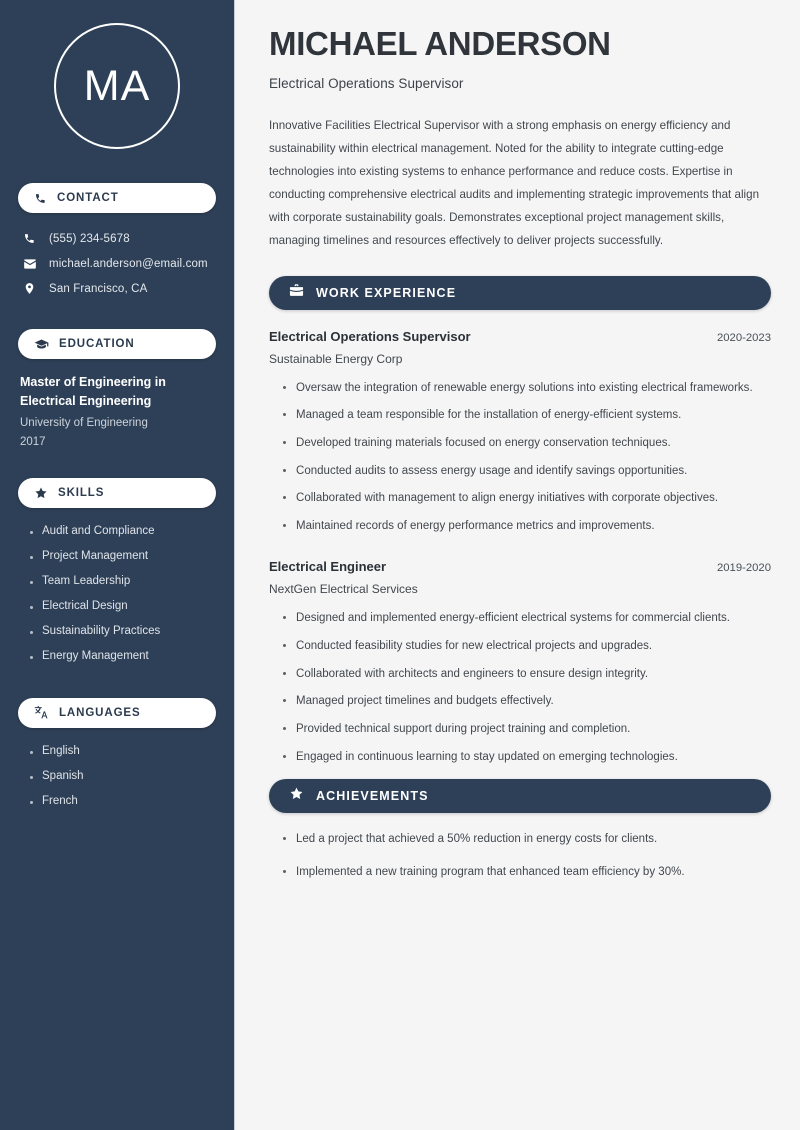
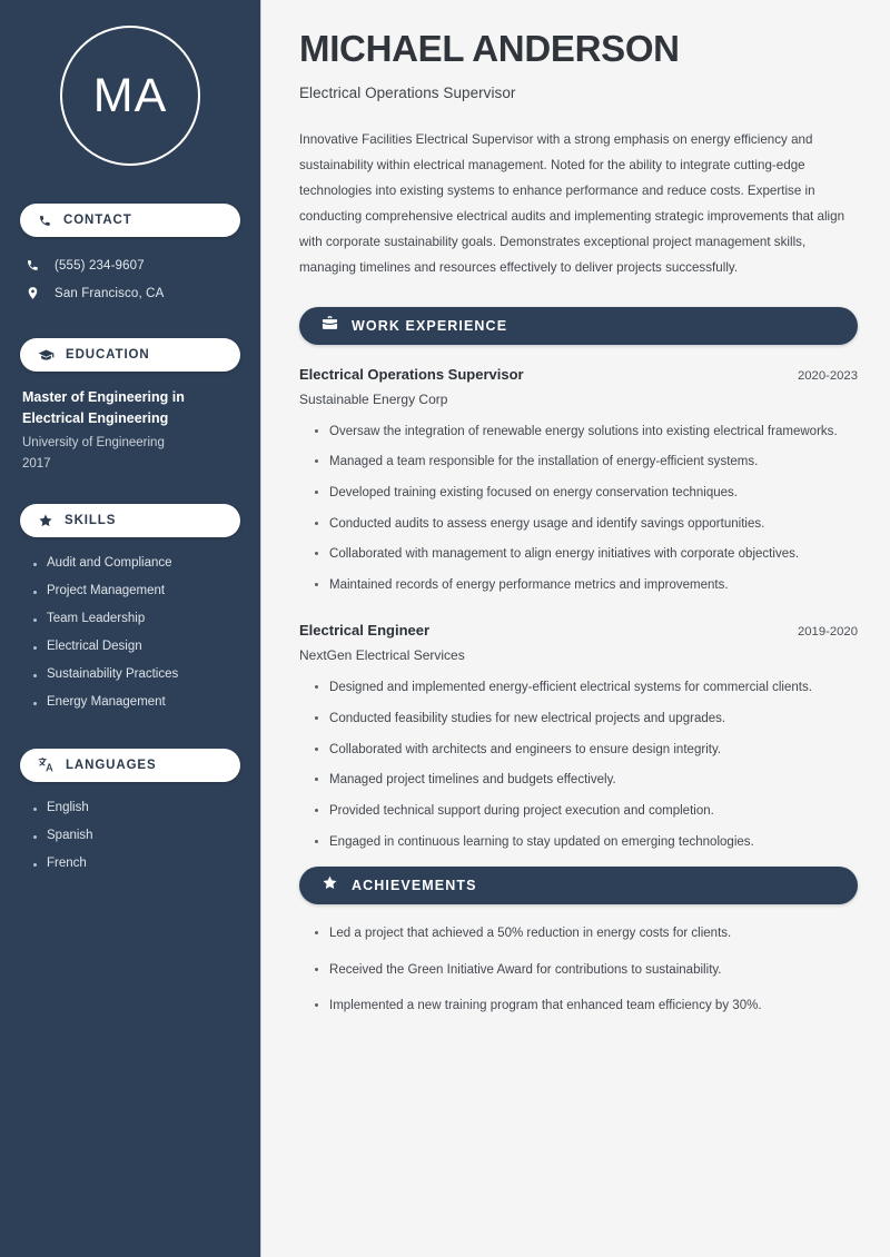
  MA
  CONTACT
- (555) 234-5678
+ (555) 234-9607
- michael.anderson@email.com
  San Francisco, CA
  EDUCATION
  Master of Engineering in Electrical Engineering
  University of Engineering
  2017
  SKILLS
  Audit and Compliance
  Project Management
  Team Leadership
  Electrical Design
  Sustainability Practices
  Energy Management
  LANGUAGES
  English
  Spanish
  French
  MICHAEL ANDERSON
  Electrical Operations Supervisor
  Innovative Facilities Electrical Supervisor with a strong emphasis on energy efficiency and sustainability within electrical management. Noted for the ability to integrate cutting-edge technologies into existing systems to enhance performance and reduce costs. Expertise in conducting comprehensive electrical audits and implementing strategic improvements that align with corporate sustainability goals. Demonstrates exceptional project management skills, managing timelines and resources effectively to deliver projects successfully.
  WORK EXPERIENCE
  Electrical Operations Supervisor
  2020-2023
  Sustainable Energy Corp
  Oversaw the integration of renewable energy solutions into existing electrical frameworks.
  Managed a team responsible for the installation of energy-efficient systems.
- Developed training materials focused on energy conservation techniques.
+ Developed training existing focused on energy conservation techniques.
  Conducted audits to assess energy usage and identify savings opportunities.
  Collaborated with management to align energy initiatives with corporate objectives.
  Maintained records of energy performance metrics and improvements.
  Electrical Engineer
  2019-2020
  NextGen Electrical Services
  Designed and implemented energy-efficient electrical systems for commercial clients.
  Conducted feasibility studies for new electrical projects and upgrades.
  Collaborated with architects and engineers to ensure design integrity.
  Managed project timelines and budgets effectively.
- Provided technical support during project training and completion.
+ Provided technical support during project execution and completion.
  Engaged in continuous learning to stay updated on emerging technologies.
  ACHIEVEMENTS
  Led a project that achieved a 50% reduction in energy costs for clients.
+ Received the Green Initiative Award for contributions to sustainability.
  Implemented a new training program that enhanced team efficiency by 30%.
